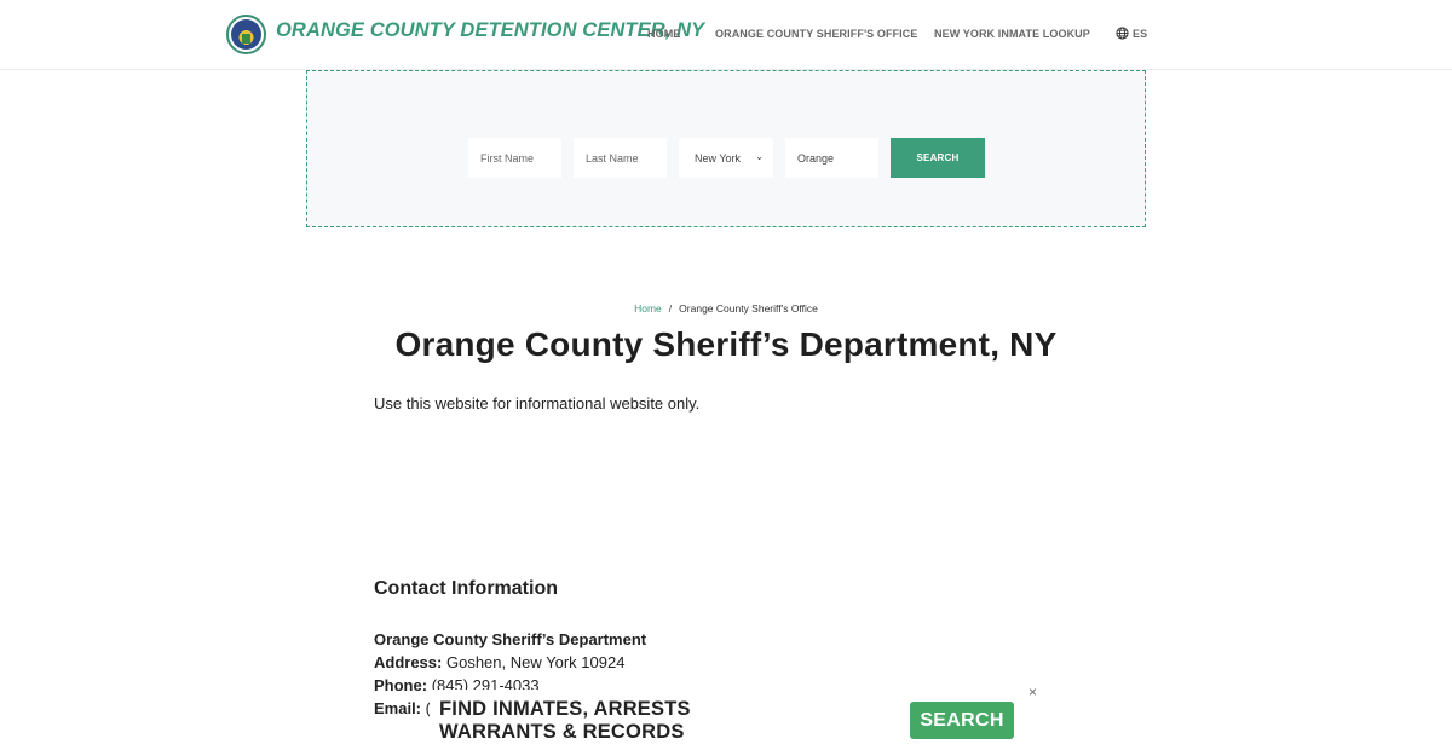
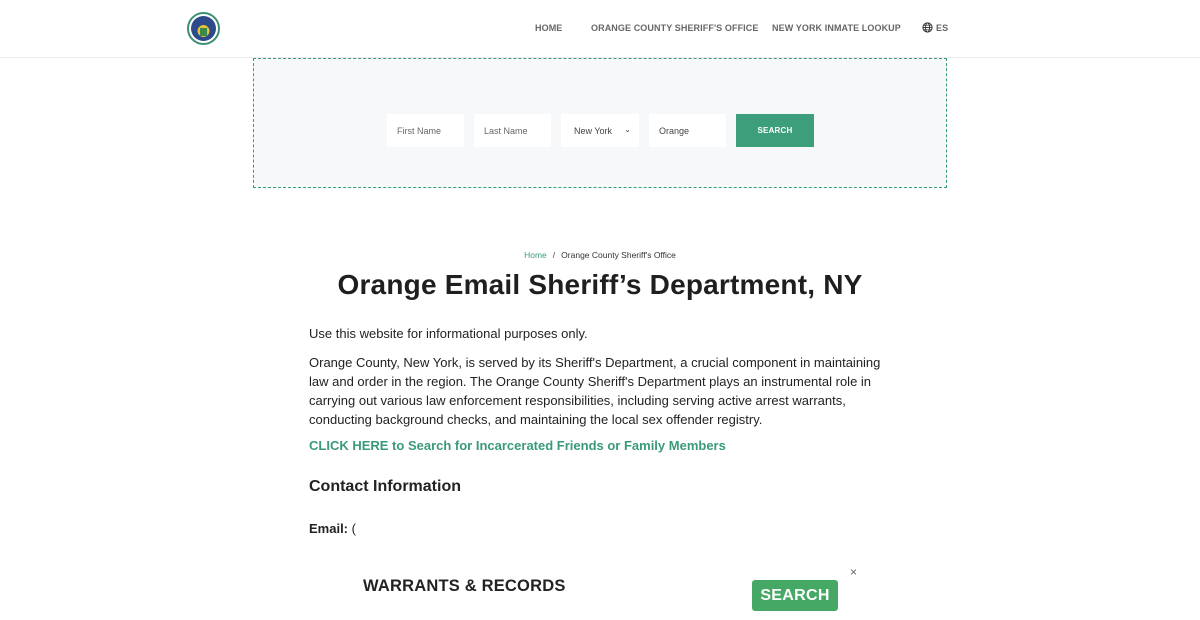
- ORANGE COUNTY DETENTION CENTER, NY
  HOME
  ORANGE COUNTY SHERIFF'S OFFICE
  NEW YORK INMATE LOOKUP
  ES
  First Name
  Last Name
  New York
  ⌄
  Orange
  SEARCH
  Home / Orange County Sheriff's Office
- Orange County Sheriff’s Department, NY
+ Orange Email Sheriff’s Department, NY
- Use this website for informational website only.
+ Use this website for informational purposes only.
+ Orange County, New York, is served by its Sheriff's Department, a crucial component in maintaining law and order in the region. The Orange County Sheriff's Department plays an instrumental role in carrying out various law enforcement responsibilities, including serving active arrest warrants, conducting background checks, and maintaining the local sex offender registry.
+ CLICK HERE to Search for Incarcerated Friends or Family Members
  Contact Information
- Orange County Sheriff’s Department
- Address: Goshen, New York 10924
- Phone: (845) 291-4033
  Email: (
- FIND INMATES, ARRESTS
  WARRANTS & RECORDS
  SEARCH
  ×
